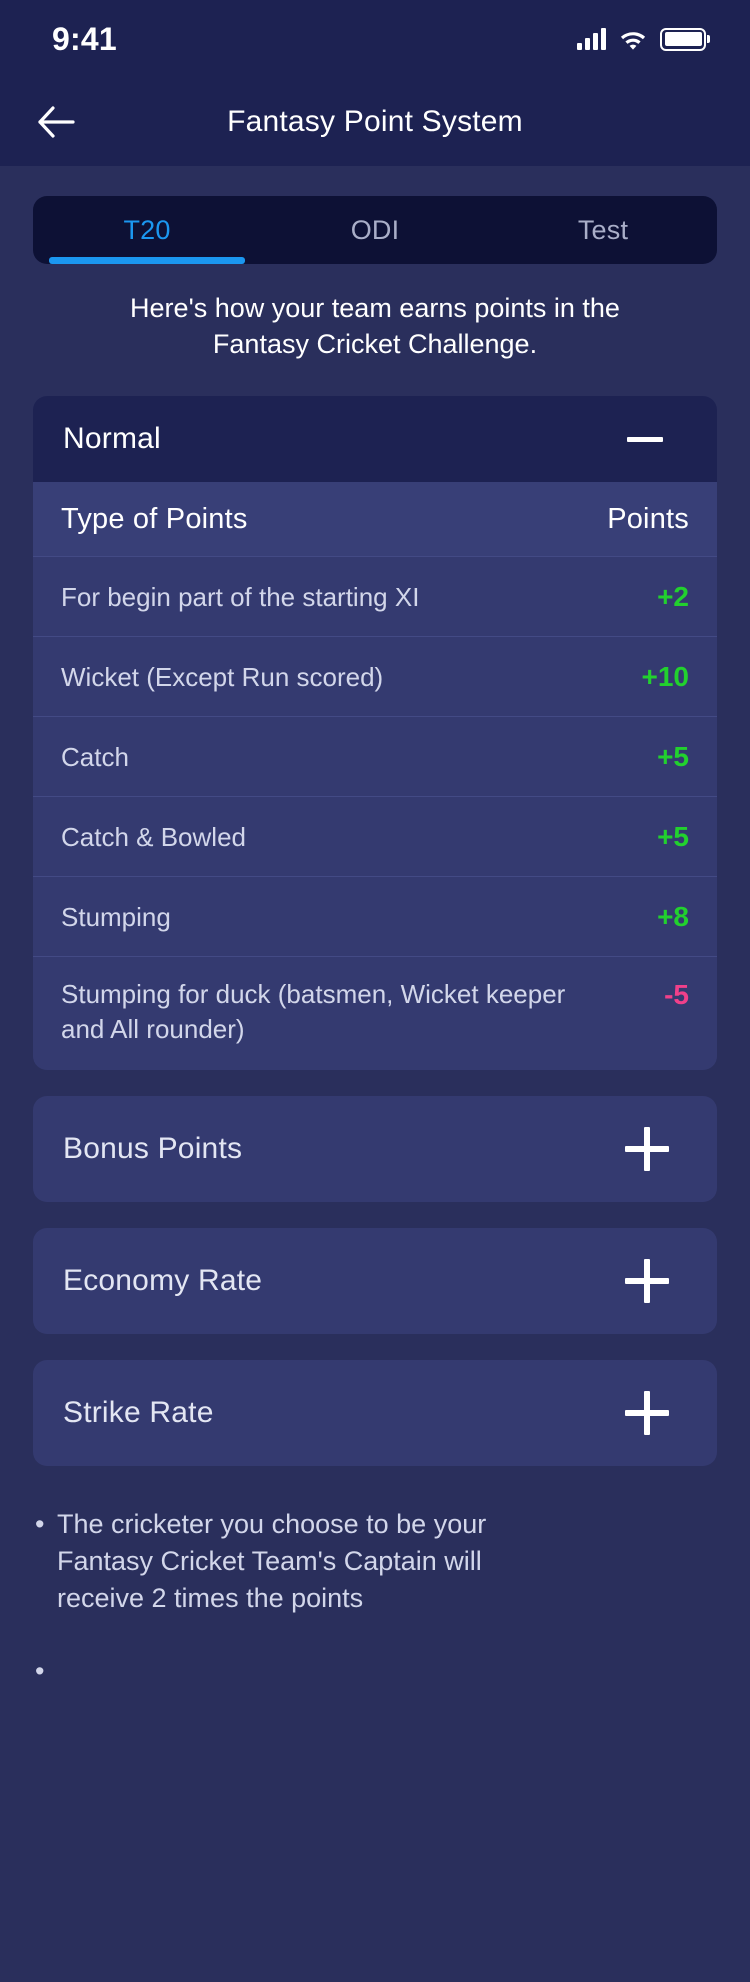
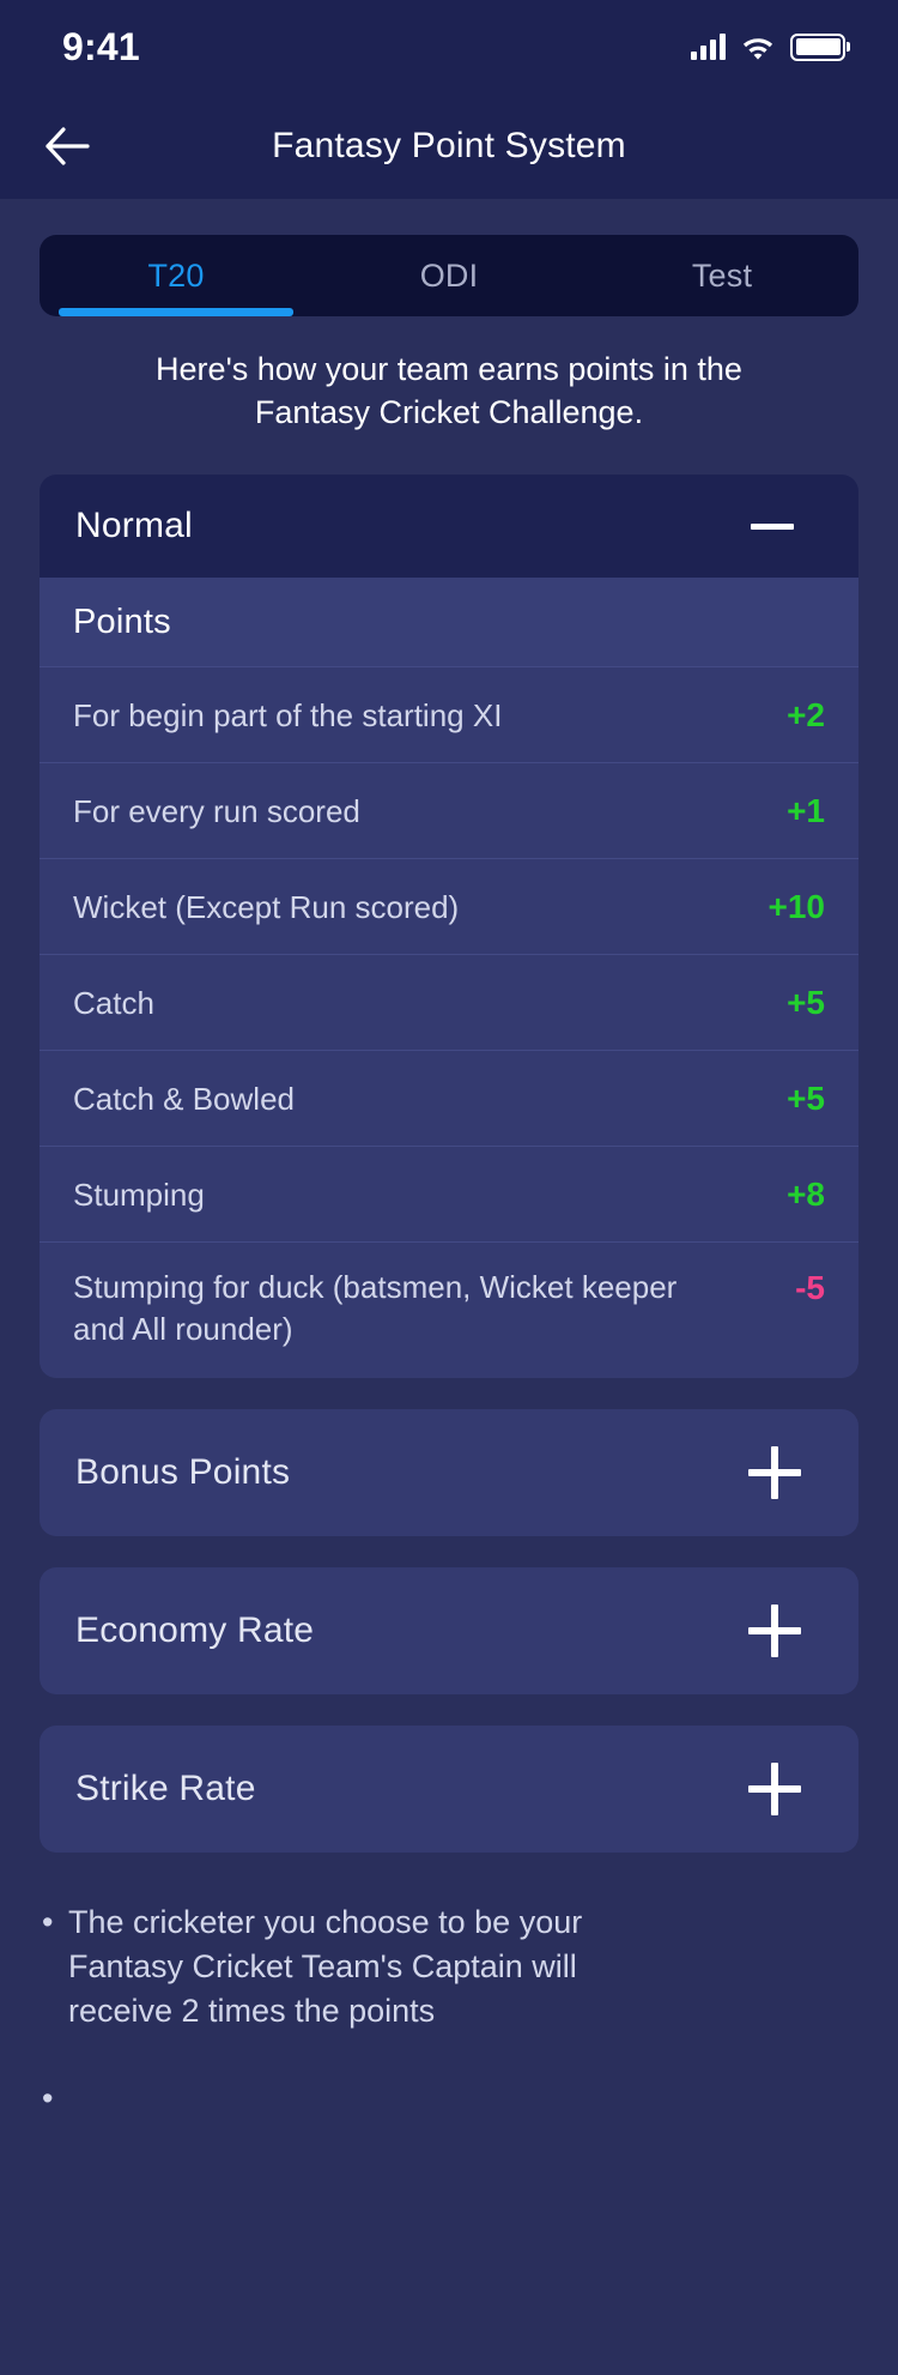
  9:41
  Fantasy Point System
  T20
  ODI
  Test
  Here's how your team earns points in the Fantasy Cricket Challenge.
  Normal
- Type of Points
  Points
  For begin part of the starting XI
  +2
+ For every run scored
+ +1
  Wicket (Except Run scored)
  +10
  Catch
  +5
  Catch & Bowled
  +5
  Stumping
  +8
  Stumping for duck (batsmen, Wicket keeper and All rounder)
  -5
  Bonus Points
  Economy Rate
  Strike Rate
  •
  The cricketer you choose to be your Fantasy Cricket Team's Captain will receive 2 times the points
  •
